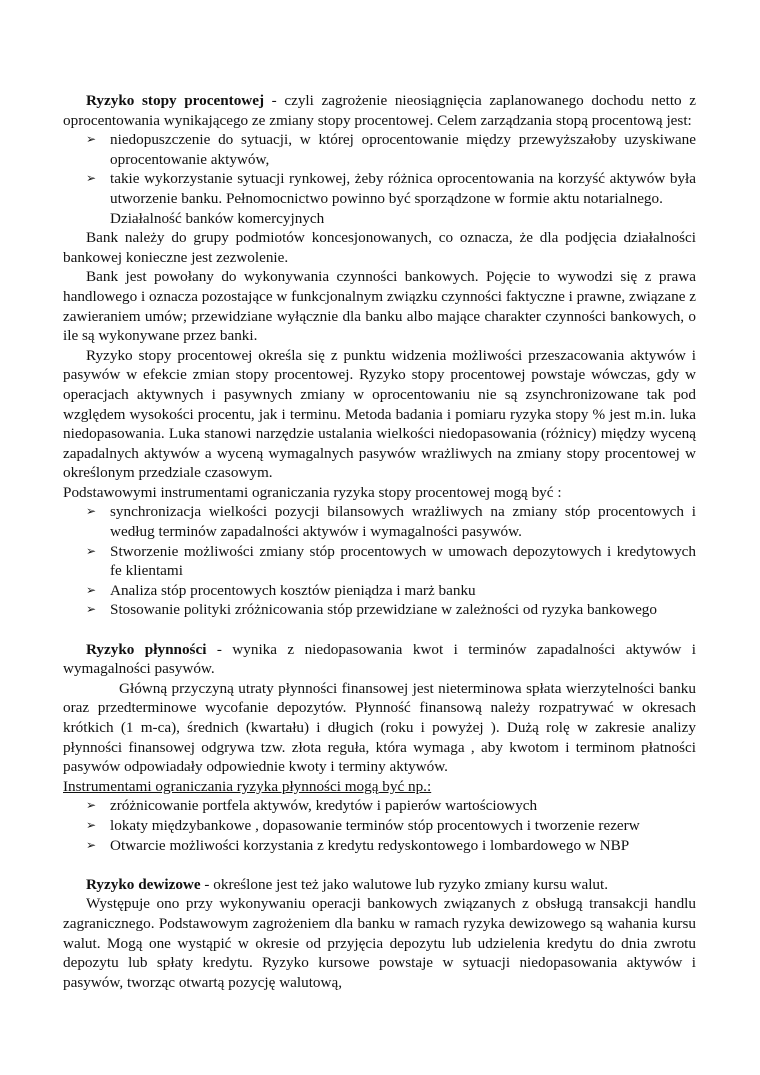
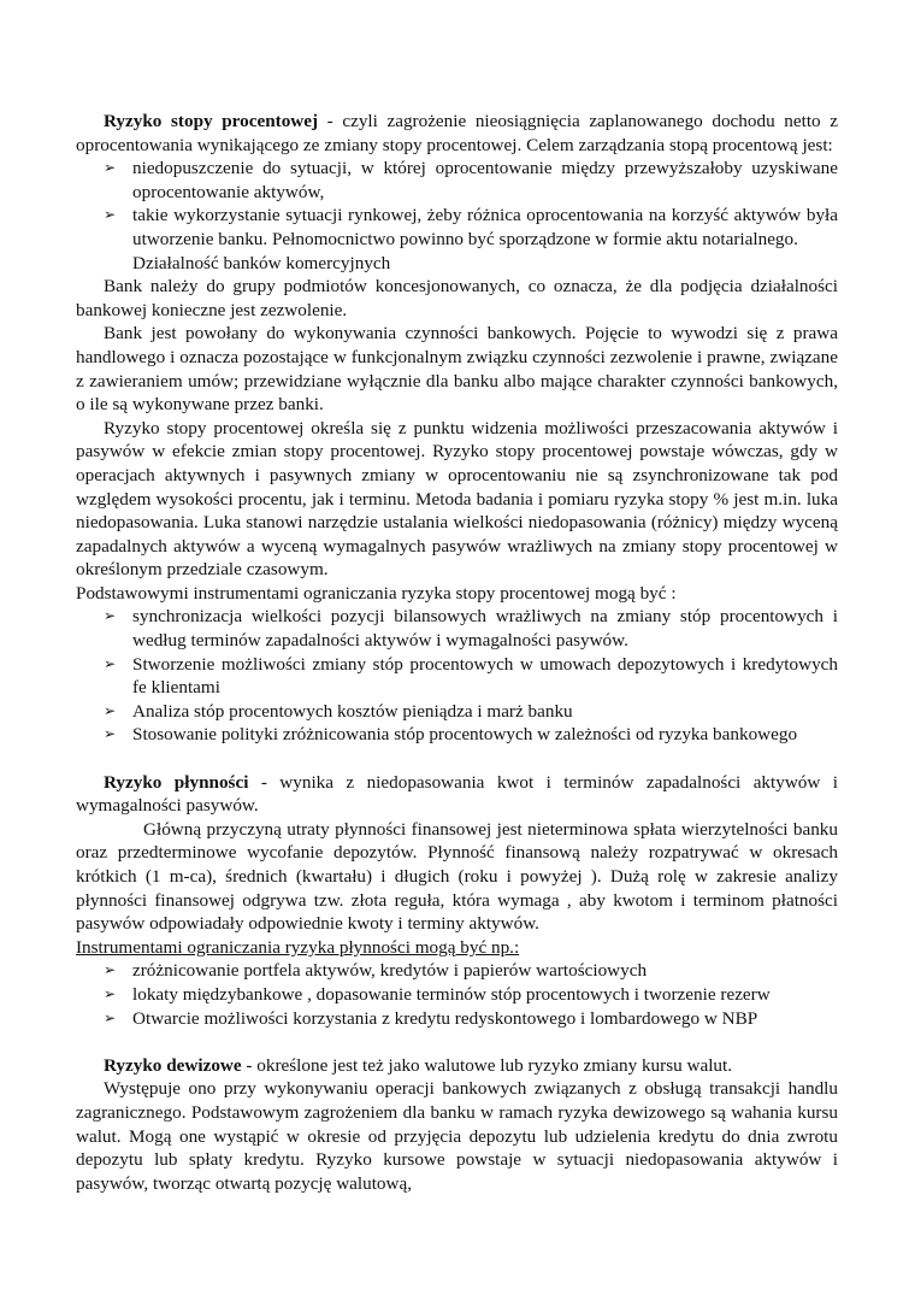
  Ryzyko stopy procentowej - czyli zagrożenie nieosiągnięcia zaplanowanego dochodu netto z oprocentowania wynikającego ze zmiany stopy procentowej. Celem zarządzania stopą procentową jest:
  ➢
  niedopuszczenie do sytuacji, w której oprocentowanie między przewyższałoby uzyskiwane oprocentowanie aktywów,
  ➢
  takie wykorzystanie sytuacji rynkowej, żeby różnica oprocentowania na korzyść aktywów była utworzenie banku. Pełnomocnictwo powinno być sporządzone w formie aktu notarialnego.
  Działalność banków komercyjnych
  Bank należy do grupy podmiotów koncesjonowanych, co oznacza, że dla podjęcia działalności bankowej konieczne jest zezwolenie.
- Bank jest powołany do wykonywania czynności bankowych. Pojęcie to wywodzi się z prawa handlowego i oznacza pozostające w funkcjonalnym związku czynności faktyczne i prawne, związane z zawieraniem umów; przewidziane wyłącznie dla banku albo mające charakter czynności bankowych, o ile są wykonywane przez banki.
+ Bank jest powołany do wykonywania czynności bankowych. Pojęcie to wywodzi się z prawa handlowego i oznacza pozostające w funkcjonalnym związku czynności zezwolenie i prawne, związane z zawieraniem umów; przewidziane wyłącznie dla banku albo mające charakter czynności bankowych, o ile są wykonywane przez banki.
  Ryzyko stopy procentowej określa się z punktu widzenia możliwości przeszacowania aktywów i pasywów w efekcie zmian stopy procentowej. Ryzyko stopy procentowej powstaje wówczas, gdy w operacjach aktywnych i pasywnych zmiany w oprocentowaniu nie są zsynchronizowane tak pod względem wysokości procentu, jak i terminu. Metoda badania i pomiaru ryzyka stopy % jest m.in. luka niedopasowania. Luka stanowi narzędzie ustalania wielkości niedopasowania (różnicy) między wyceną zapadalnych aktywów a wyceną wymagalnych pasywów wrażliwych na zmiany stopy procentowej w określonym przedziale czasowym.
  Podstawowymi instrumentami ograniczania ryzyka stopy procentowej mogą być :
  ➢
  synchronizacja wielkości pozycji bilansowych wrażliwych na zmiany stóp procentowych i według terminów zapadalności aktywów i wymagalności pasywów.
  ➢
  Stworzenie możliwości zmiany stóp procentowych w umowach depozytowych i kredytowych fe klientami
  ➢
  Analiza stóp procentowych kosztów pieniądza i marż banku
  ➢
- Stosowanie polityki zróżnicowania stóp przewidziane w zależności od ryzyka bankowego
+ Stosowanie polityki zróżnicowania stóp procentowych w zależności od ryzyka bankowego
  Ryzyko płynności - wynika z niedopasowania kwot i terminów zapadalności aktywów i wymagalności pasywów.
  Główną przyczyną utraty płynności finansowej jest nieterminowa spłata wierzytelności banku oraz przedterminowe wycofanie depozytów. Płynność finansową należy rozpatrywać w okresach krótkich (1 m-ca), średnich (kwartału) i długich (roku i powyżej ). Dużą rolę w zakresie analizy płynności finansowej odgrywa tzw. złota reguła, która wymaga , aby kwotom i terminom płatności pasywów odpowiadały odpowiednie kwoty i terminy aktywów.
  Instrumentami ograniczania ryzyka płynności mogą być np.:
  ➢
  zróżnicowanie portfela aktywów, kredytów i papierów wartościowych
  ➢
  lokaty międzybankowe , dopasowanie terminów stóp procentowych i tworzenie rezerw
  ➢
  Otwarcie możliwości korzystania z kredytu redyskontowego i lombardowego w NBP
  Ryzyko dewizowe - określone jest też jako walutowe lub ryzyko zmiany kursu walut.
  Występuje ono przy wykonywaniu operacji bankowych związanych z obsługą transakcji handlu zagranicznego. Podstawowym zagrożeniem dla banku w ramach ryzyka dewizowego są wahania kursu walut. Mogą one wystąpić w okresie od przyjęcia depozytu lub udzielenia kredytu do dnia zwrotu depozytu lub spłaty kredytu. Ryzyko kursowe powstaje w sytuacji niedopasowania aktywów i pasywów, tworząc otwartą pozycję walutową,
